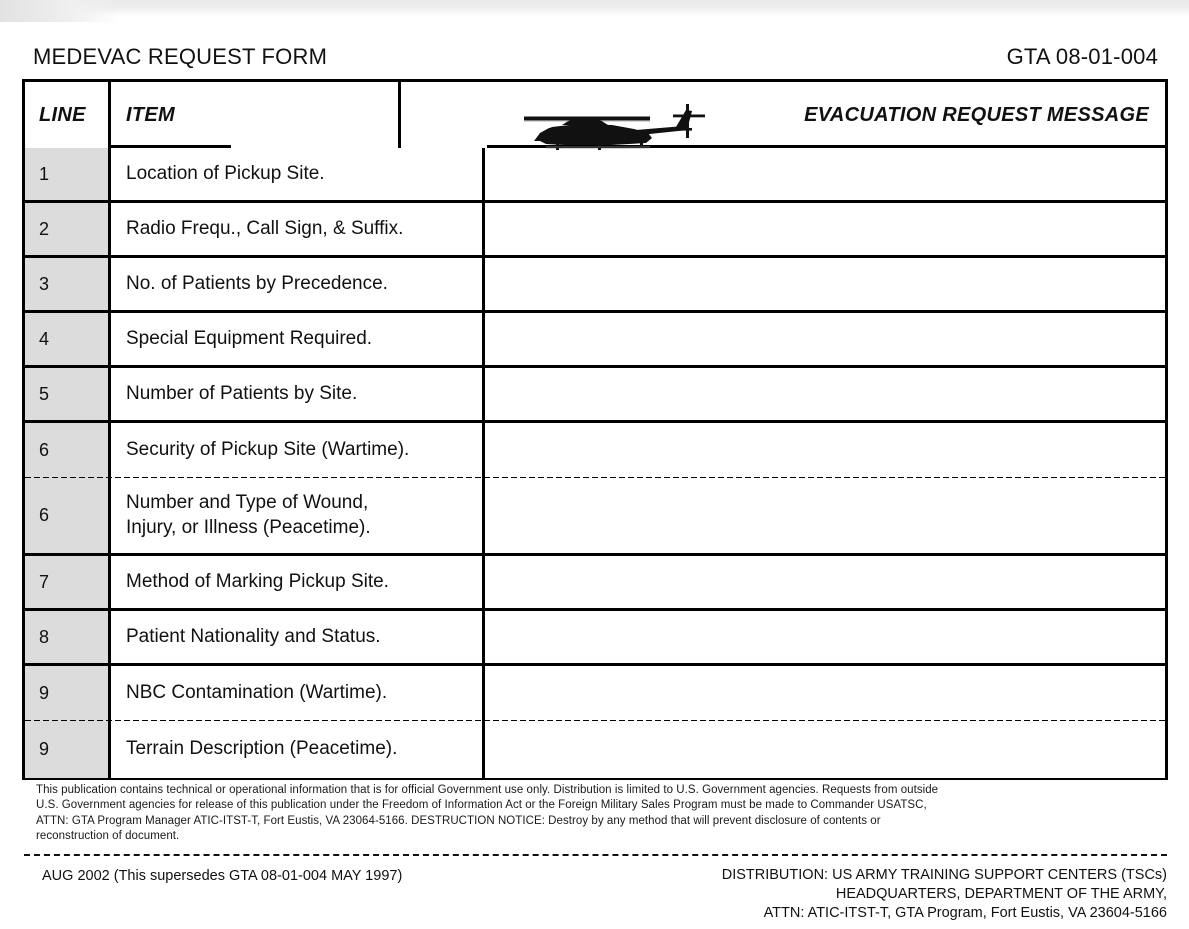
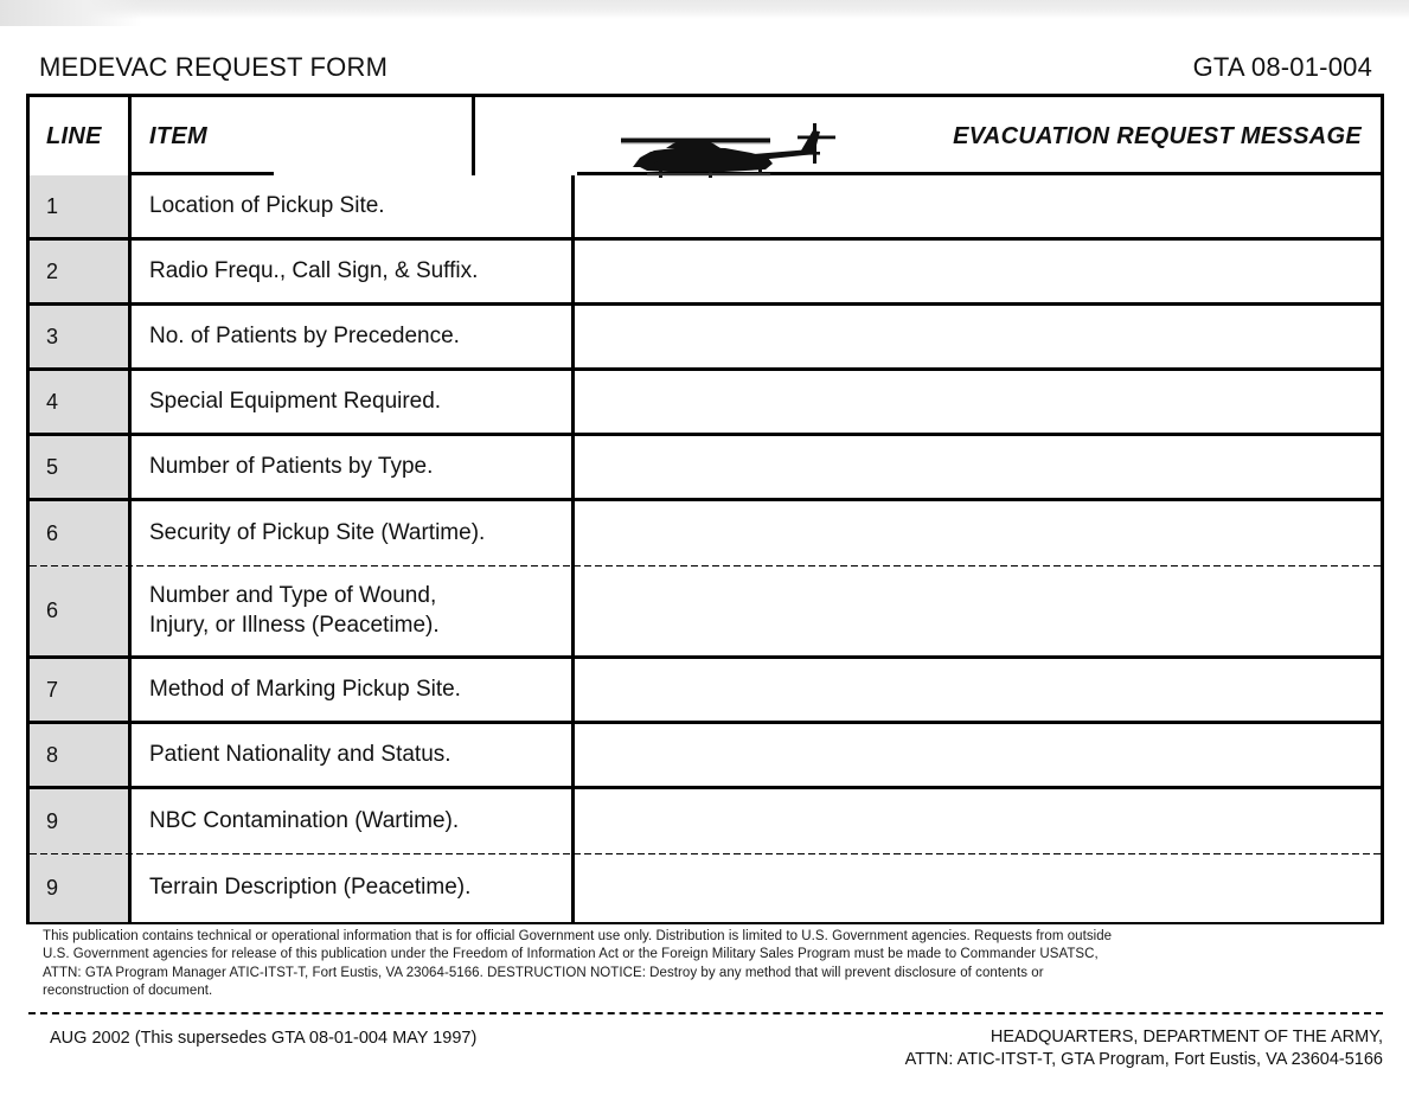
  MEDEVAC REQUEST FORM
  GTA 08-01-004
  LINE
  ITEM
  EVACUATION REQUEST MESSAGE
  1
  Location of Pickup Site.
  2
  Radio Frequ., Call Sign, & Suffix.
  3
  No. of Patients by Precedence.
  4
  Special Equipment Required.
  5
- Number of Patients by Site.
+ Number of Patients by Type.
  6
  Security of Pickup Site (Wartime).
  6
  Number and Type of Wound,
  Injury, or Illness (Peacetime).
  7
  Method of Marking Pickup Site.
  8
  Patient Nationality and Status.
  9
  NBC Contamination (Wartime).
  9
  Terrain Description (Peacetime).
  This publication contains technical or operational information that is for official Government use only. Distribution is limited to U.S. Government agencies. Requests from outside
  U.S. Government agencies for release of this publication under the Freedom of Information Act or the Foreign Military Sales Program must be made to Commander USATSC,
  ATTN: GTA Program Manager ATIC-ITST-T, Fort Eustis, VA 23064-5166. DESTRUCTION NOTICE: Destroy by any method that will prevent disclosure of contents or
  reconstruction of document.
  AUG 2002 (This supersedes GTA 08-01-004 MAY 1997)
- DISTRIBUTION: US ARMY TRAINING SUPPORT CENTERS (TSCs)
  HEADQUARTERS, DEPARTMENT OF THE ARMY,
  ATTN: ATIC-ITST-T, GTA Program, Fort Eustis, VA 23604-5166
